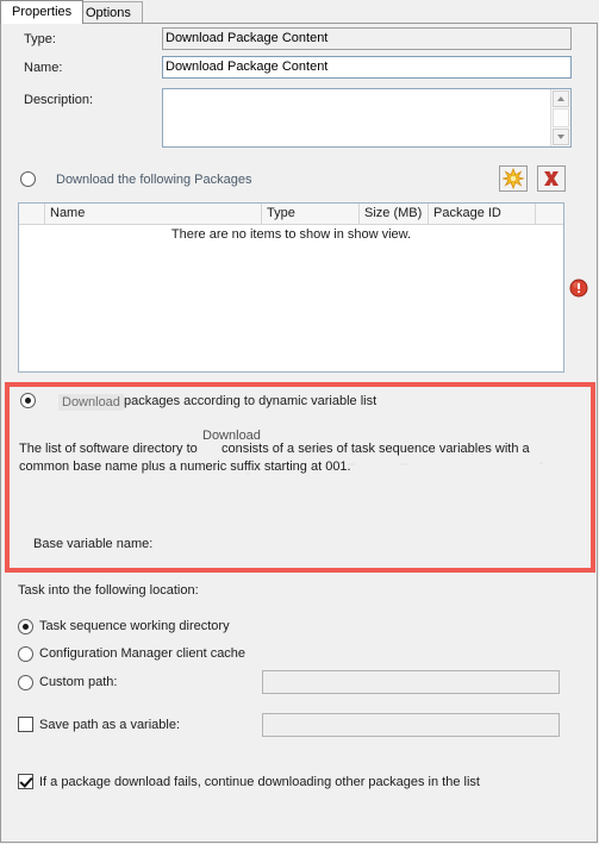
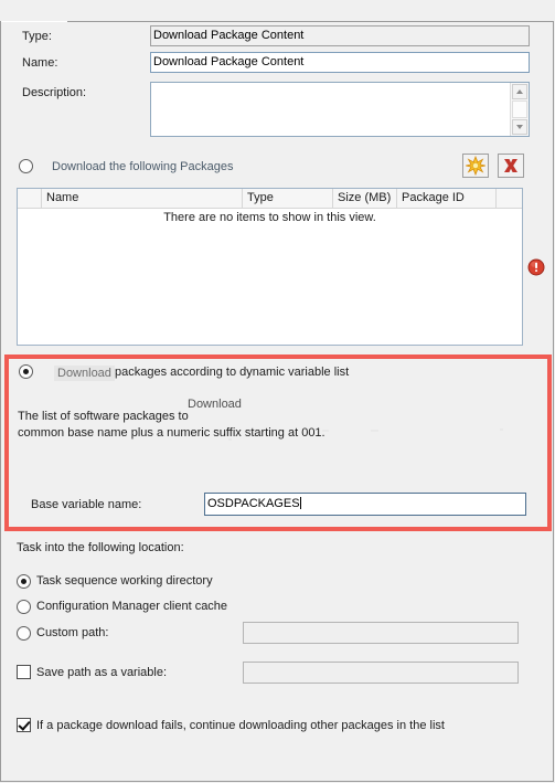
- Properties
- Options
  Type:
  Download Package Content
  Name:
  Download Package Content
  Description:
  Download the following Packages
  Name
  Type
  Size (MB)
  Package ID
- There are no items to show in show view.
+ There are no items to show in this view.
  packages according to dynamic variable list
  Download
- The list of software directory to
+ The list of software packages to
- consists of a series of task sequence variables with a
  common base name plus a numeric suffix starting at 001.
  Download
  Base variable name:
+ OSDPACKAGES
  Task into the following location:
  Task sequence working directory
  Configuration Manager client cache
  Custom path:
  Save path as a variable:
  If a package download fails, continue downloading other packages in the list
